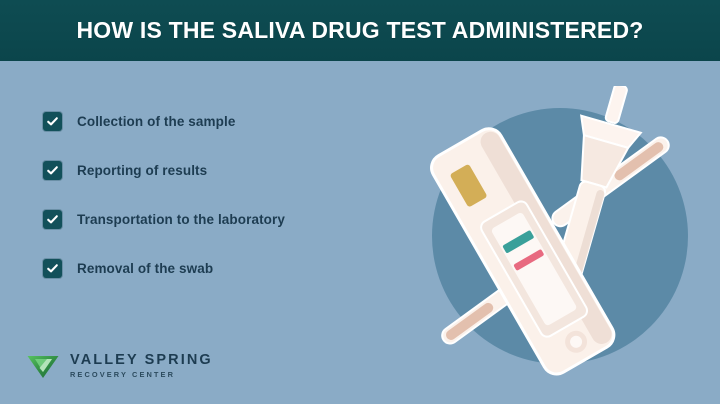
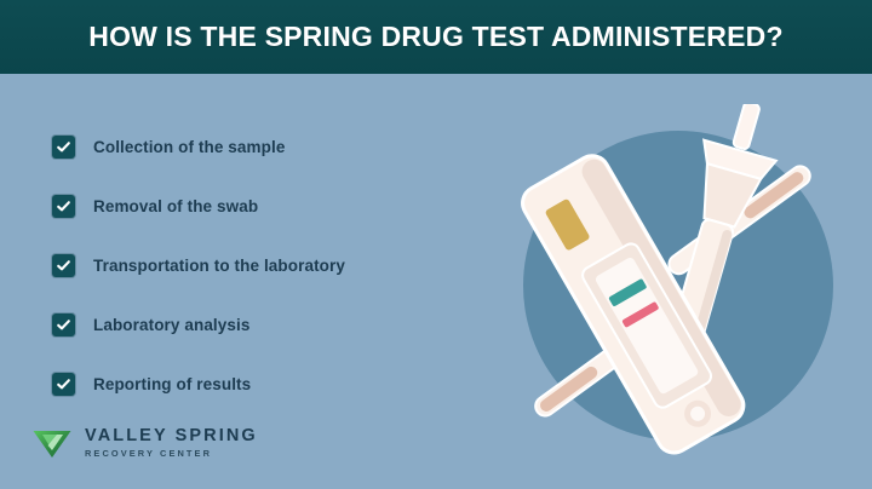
- HOW IS THE SALIVA DRUG TEST ADMINISTERED?
+ HOW IS THE SPRING DRUG TEST ADMINISTERED?
  Collection of the sample
- Reporting of results
+ Removal of the swab
  Transportation to the laboratory
+ Laboratory analysis
- Removal of the swab
+ Reporting of results
  VALLEY SPRING
  RECOVERY CENTER
